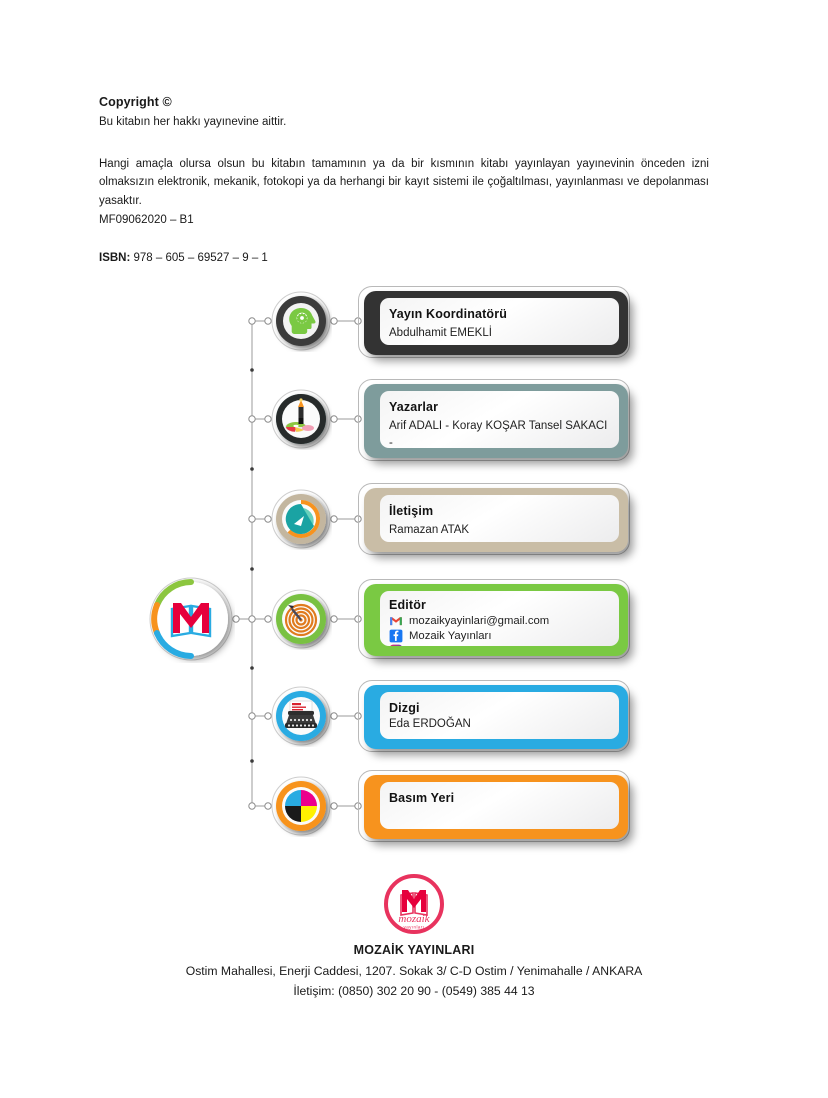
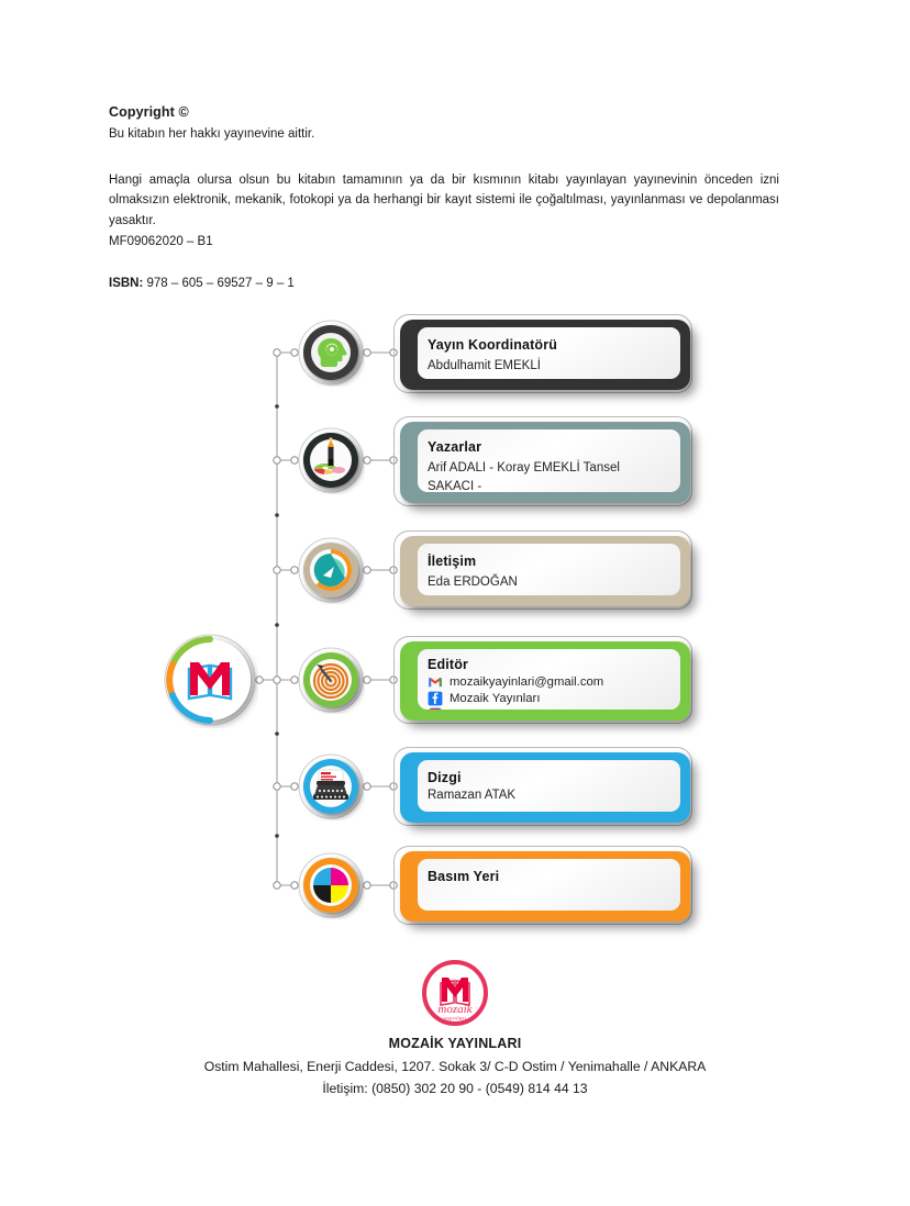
  Copyright ©
  Bu kitabın her hakkı yayınevine aittir.
  Hangi amaçla olursa olsun bu kitabın tamamının ya da bir kısmının kitabı yayınlayan yayınevinin önceden izni olmaksızın elektronik, mekanik, fotokopi ya da herhangi bir kayıt sistemi ile çoğaltılması, yayınlanması ve depolanması yasaktır.
  MF09062020 – B1
  ISBN: 978 – 605 – 69527 – 9 – 1
  Yayın Koordinatörü
  Abdulhamit EMEKLİ
  Yazarlar
- Arif ADALI - Koray KOŞAR Tansel SAKACI -
+ Arif ADALI - Koray EMEKLİ Tansel SAKACI -
  İletişim
- Ramazan ATAK
+ Eda ERDOĞAN
  Editör
  mozaikyayinlari@gmail.com
  Mozaik Yayınları
  Dizgi
- Eda ERDOĞAN
+ Ramazan ATAK
  Basım Yeri
  mozaik
  MOZAİK YAYINLARI
  Ostim Mahallesi, Enerji Caddesi, 1207. Sokak 3/ C-D Ostim / Yenimahalle / ANKARA
- İletişim: (0850) 302 20 90 - (0549) 385 44 13
+ İletişim: (0850) 302 20 90 - (0549) 814 44 13
